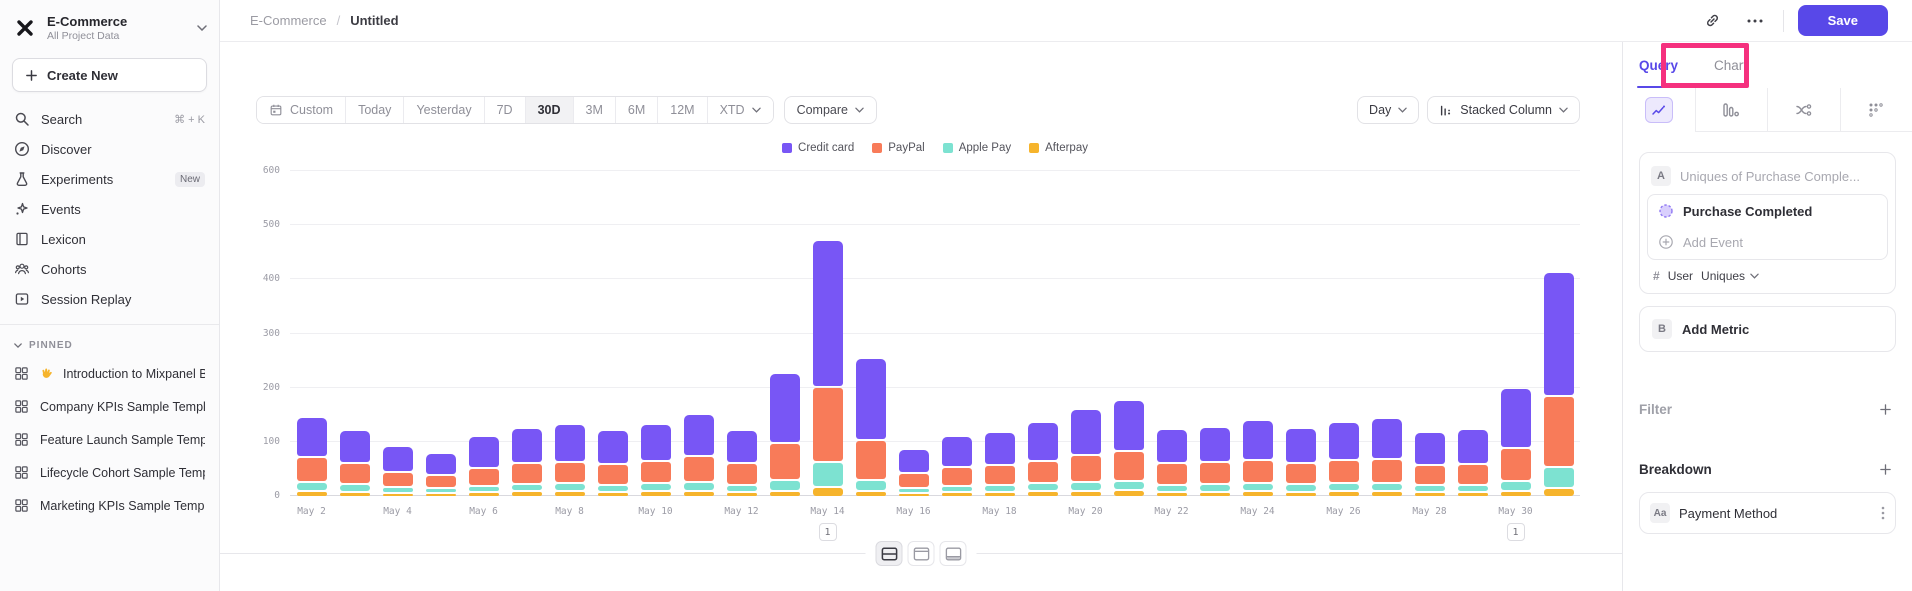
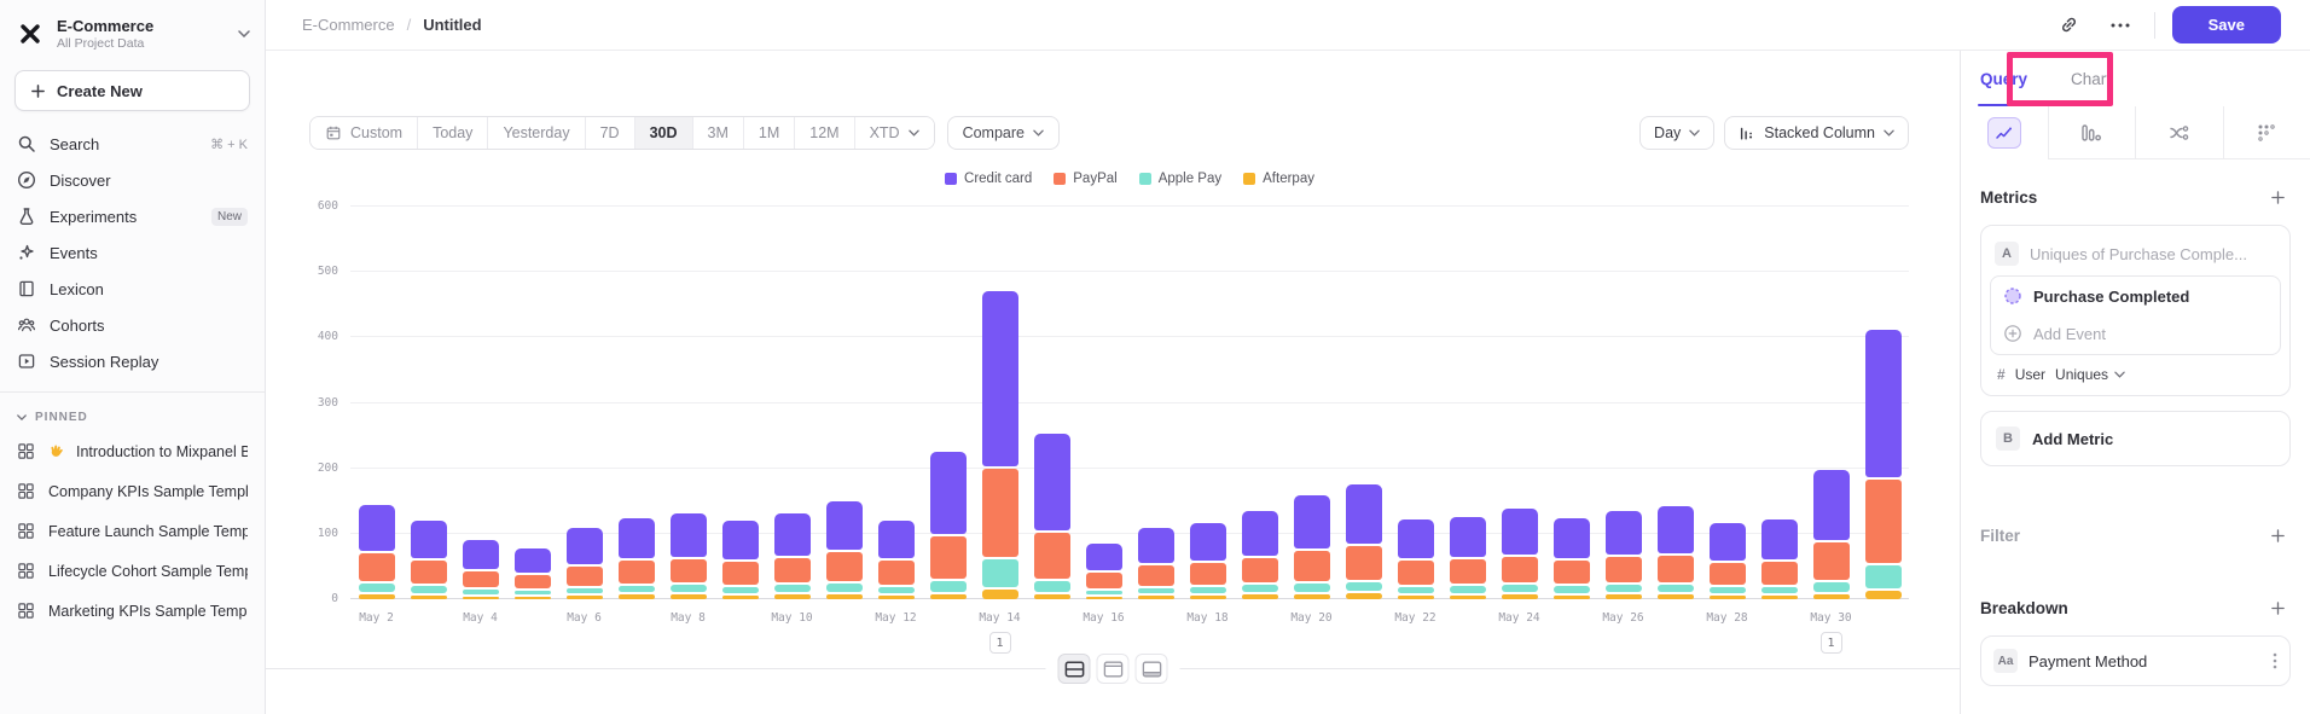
  E-Commerce
  All Project Data
  Create New
  Search
  ⌘ + K
  Discover
  Experiments
  New
  Events
  Lexicon
  Cohorts
  Session Replay
  PINNED
  Introduction to Mixpanel B
  Company KPIs Sample Templ
  Feature Launch Sample Temp
  Lifecycle Cohort Sample Tem
  Marketing KPIs Sample Temp
  E-Commerce
  /
  Untitled
  Save
  Custom
  Today
  Yesterday
  7D
  30D
  3M
- 6M
+ 1M
  12M
  XTD
  Compare
  Day
  Stacked Column
  Credit card
  PayPal
  Apple Pay
  Afterpay
  0
  100
  200
  300
  400
  500
  600
  May 2
  May 4
  May 6
  May 8
  May 10
  May 12
  May 14
  May 16
  May 18
  May 20
  May 22
  May 24
  May 26
  May 28
  May 30
  1
  1
  Query
  Chart
+ Metrics
  A
  Uniques of Purchase Comple...
  Purchase Completed
  Add Event
  #
  User
  Uniques
  B
  Add Metric
  Filter
  Breakdown
  Aa
  Payment Method
